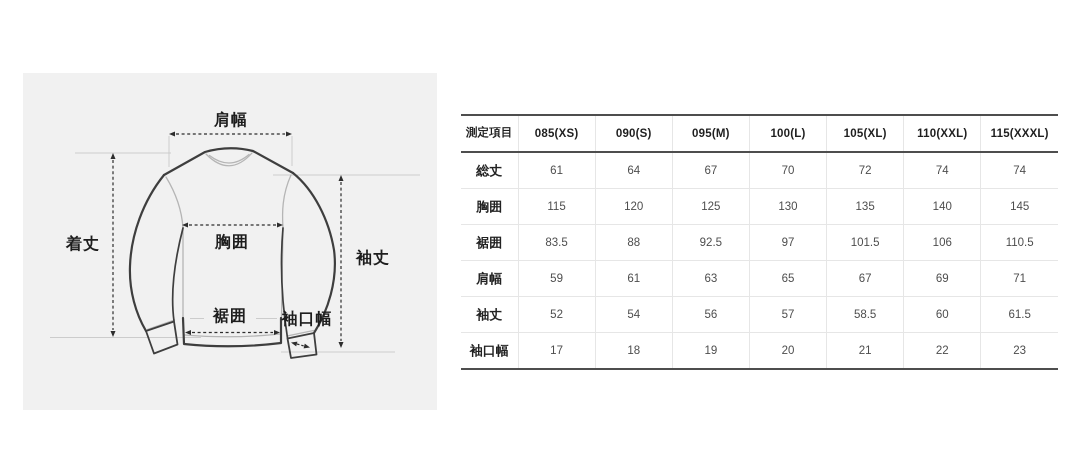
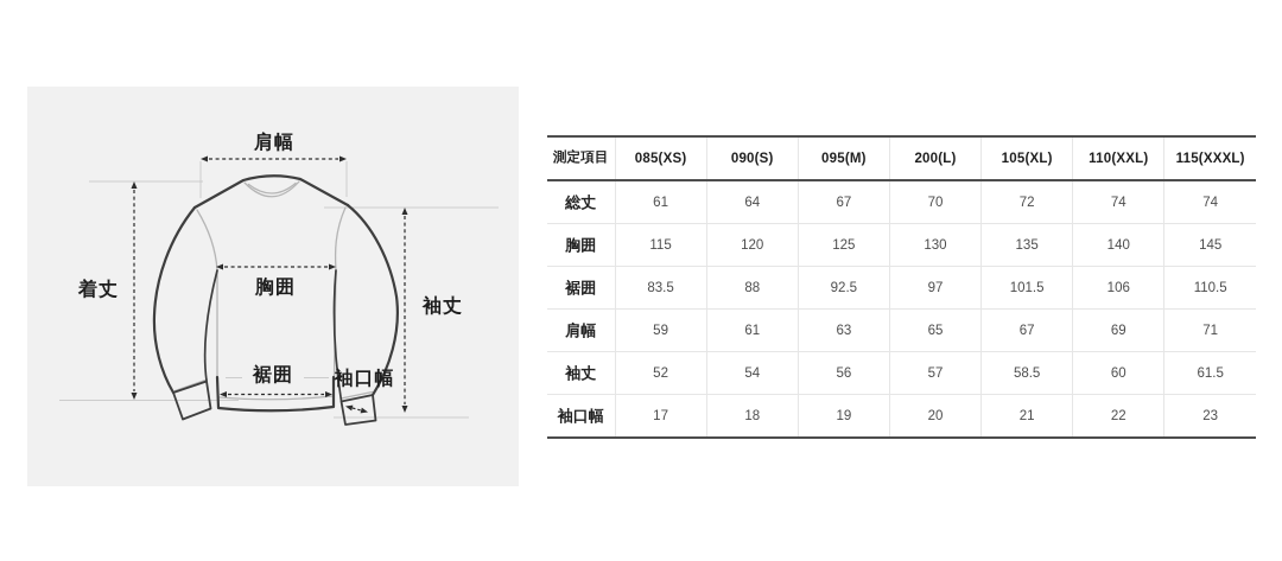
  肩幅
  着丈
  胸囲
  袖丈
  裾囲
  袖口幅
- 測定項目	085(XS)	090(S)	095(M)	100(L)	105(XL)	110(XXL)	115(XXXL)
+ 測定項目	085(XS)	090(S)	095(M)	200(L)	105(XL)	110(XXL)	115(XXXL)
  総丈	61	64	67	70	72	74	74
  胸囲	115	120	125	130	135	140	145
  裾囲	83.5	88	92.5	97	101.5	106	110.5
  肩幅	59	61	63	65	67	69	71
  袖丈	52	54	56	57	58.5	60	61.5
  袖口幅	17	18	19	20	21	22	23
